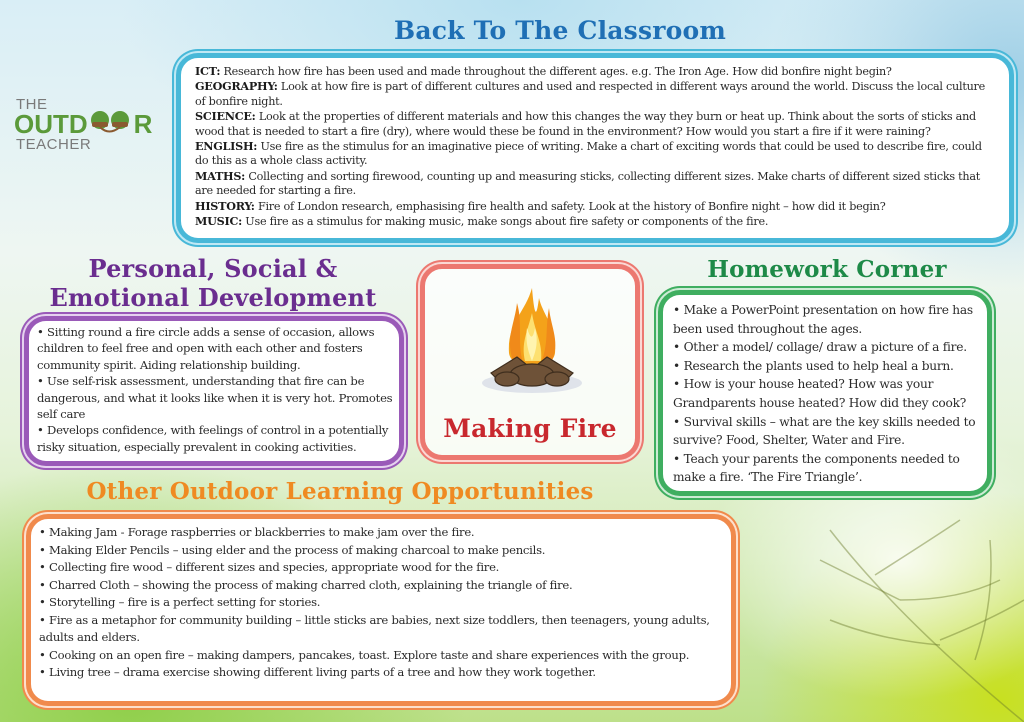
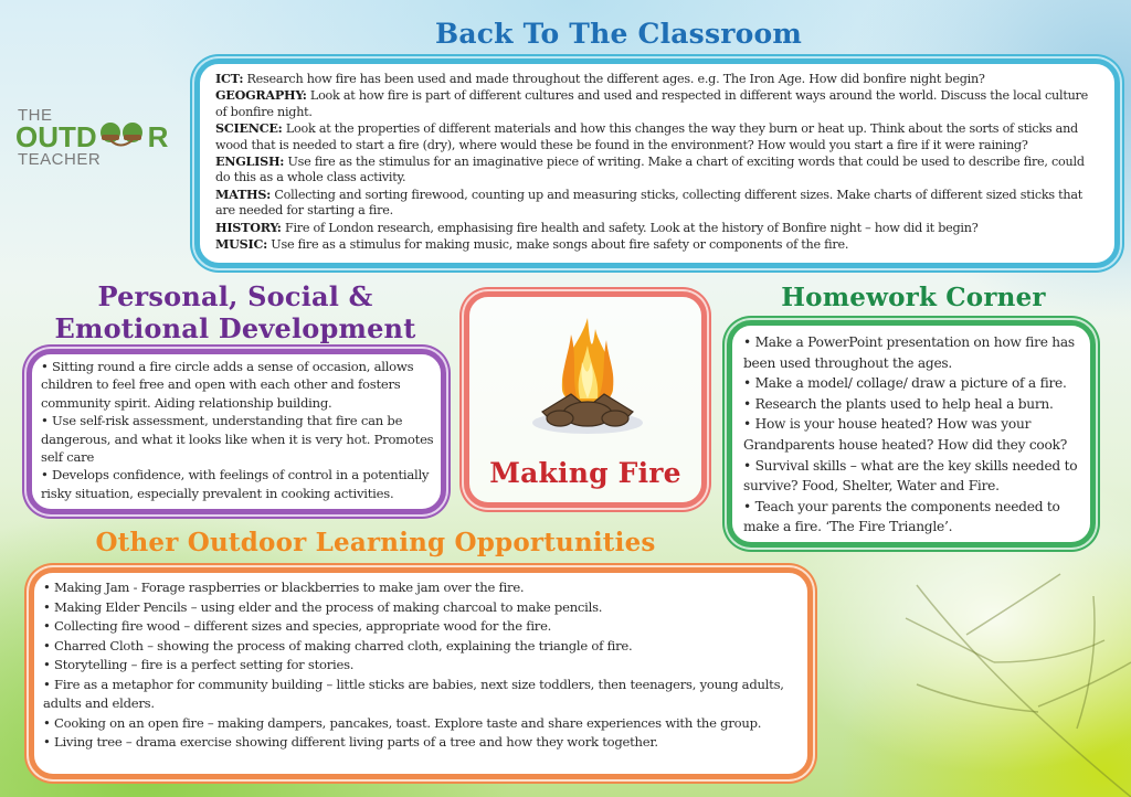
  THE
  OUTD R
  TEACHER
  Back To The Classroom
  ICT: Research how fire has been used and made throughout the different ages. e.g. The Iron Age. How did bonfire night begin?
  GEOGRAPHY: Look at how fire is part of different cultures and used and respected in different ways around the world. Discuss the local culture of bonfire night.
  SCIENCE: Look at the properties of different materials and how this changes the way they burn or heat up. Think about the sorts of sticks and wood that is needed to start a fire (dry), where would these be found in the environment? How would you start a fire if it were raining?
  ENGLISH: Use fire as the stimulus for an imaginative piece of writing. Make a chart of exciting words that could be used to describe fire, could do this as a whole class activity.
  MATHS: Collecting and sorting firewood, counting up and measuring sticks, collecting different sizes. Make charts of different sized sticks that are needed for starting a fire.
  HISTORY: Fire of London research, emphasising fire health and safety. Look at the history of Bonfire night – how did it begin?
  MUSIC: Use fire as a stimulus for making music, make songs about fire safety or components of the fire.
  Personal, Social &
  Emotional Development
  • Sitting round a fire circle adds a sense of occasion, allows children to feel free and open with each other and fosters community spirit. Aiding relationship building.
  • Use self-risk assessment, understanding that fire can be dangerous, and what it looks like when it is very hot. Promotes self care
  • Develops confidence, with feelings of control in a potentially risky situation, especially prevalent in cooking activities.
  Making Fire
  Homework Corner
  • Make a PowerPoint presentation on how fire has been used throughout the ages.
- • Other a model/ collage/ draw a picture of a fire.
+ • Make a model/ collage/ draw a picture of a fire.
  • Research the plants used to help heal a burn.
  • How is your house heated? How was your Grandparents house heated? How did they cook?
  • Survival skills – what are the key skills needed to survive? Food, Shelter, Water and Fire.
  • Teach your parents the components needed to make a fire. ‘The Fire Triangle’.
  Other Outdoor Learning Opportunities
  • Making Jam - Forage raspberries or blackberries to make jam over the fire.
  • Making Elder Pencils – using elder and the process of making charcoal to make pencils.
  • Collecting fire wood – different sizes and species, appropriate wood for the fire.
  • Charred Cloth – showing the process of making charred cloth, explaining the triangle of fire.
  • Storytelling – fire is a perfect setting for stories.
  • Fire as a metaphor for community building – little sticks are babies, next size toddlers, then teenagers, young adults, adults and elders.
  • Cooking on an open fire – making dampers, pancakes, toast. Explore taste and share experiences with the group.
  • Living tree – drama exercise showing different living parts of a tree and how they work together.
